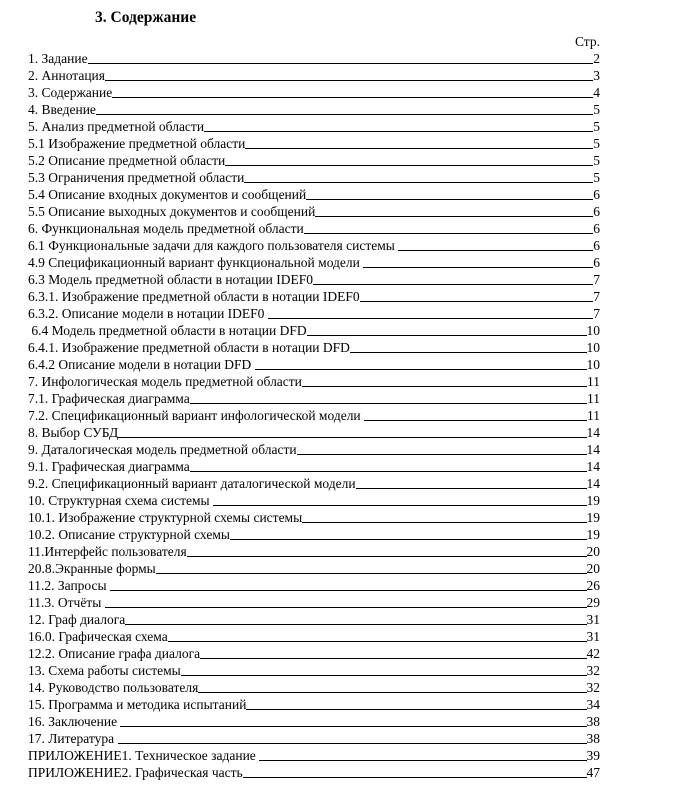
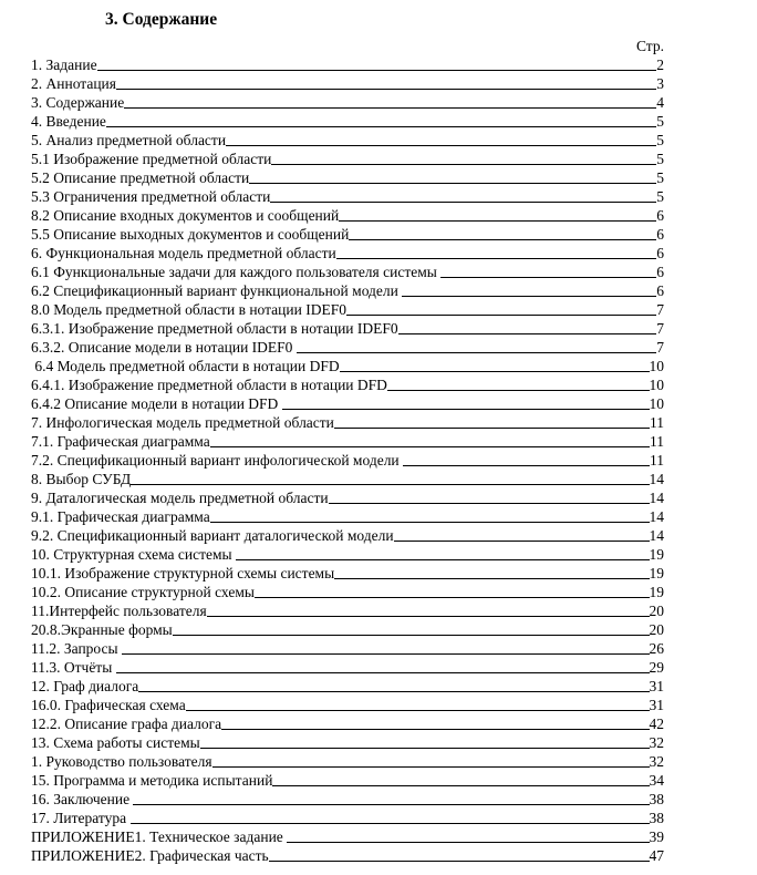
  3. Содержание
  Стр.
  1. Задание
  2
  2. Аннотация
  3
  3. Содержание
  4
  4. Введение
  5
  5. Анализ предметной области
  5
  5.1 Изображение предметной области
  5
  5.2 Описание предметной области
  5
  5.3 Ограничения предметной области
  5
- 5.4 Описание входных документов и сообщений
+ 8.2 Описание входных документов и сообщений
  6
  5.5 Описание выходных документов и сообщений
  6
  6. Функциональная модель предметной области
  6
  6.1 Функциональные задачи для каждого пользователя системы
  6
- 4.9 Спецификационный вариант функциональной модели
+ 6.2 Спецификационный вариант функциональной модели
  6
- 6.3 Модель предметной области в нотации IDEF0
+ 8.0 Модель предметной области в нотации IDEF0
  7
  6.3.1. Изображение предметной области в нотации IDEF0
  7
  6.3.2. Описание модели в нотации IDEF0
  7
  6.4 Модель предметной области в нотации DFD
  10
  6.4.1. Изображение предметной области в нотации DFD
  10
  6.4.2 Описание модели в нотации DFD
  10
  7. Инфологическая модель предметной области
  11
  7.1. Графическая диаграмма
  11
  7.2. Спецификационный вариант инфологической модели
  11
  8. Выбор СУБД
  14
  9. Даталогическая модель предметной области
  14
  9.1. Графическая диаграмма
  14
  9.2. Спецификационный вариант даталогической модели
  14
  10. Структурная схема системы
  19
  10.1. Изображение структурной схемы системы
  19
  10.2. Описание структурной схемы
  19
  11.Интерфейс пользователя
  20
  20.8.Экранные формы
  20
  11.2. Запросы
  26
  11.3. Отчёты
  29
  12. Граф диалога
  31
  16.0. Графическая схема
  31
  12.2. Описание графа диалога
  42
  13. Схема работы системы
  32
- 14. Руководство пользователя
+ 1. Руководство пользователя
  32
  15. Программа и методика испытаний
  34
  16. Заключение
  38
  17. Литература
  38
  ПРИЛОЖЕНИЕ1. Техническое задание
  39
  ПРИЛОЖЕНИЕ2. Графическая часть
  47
